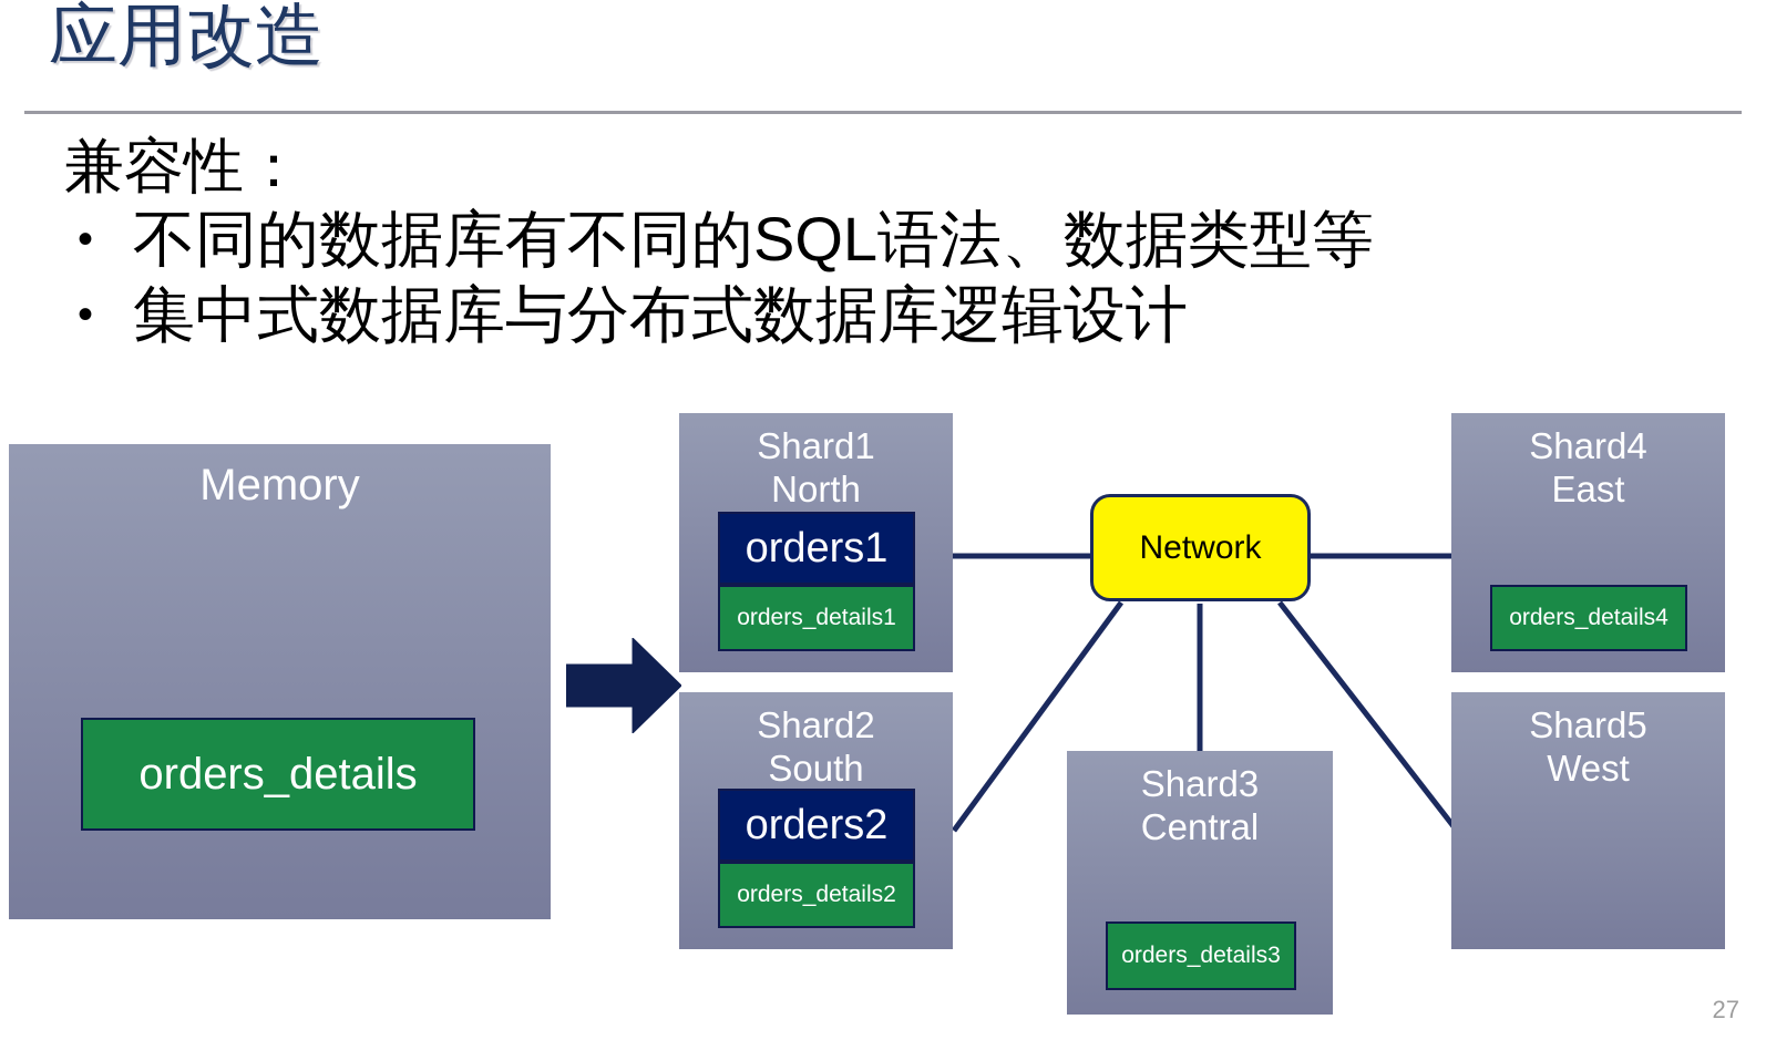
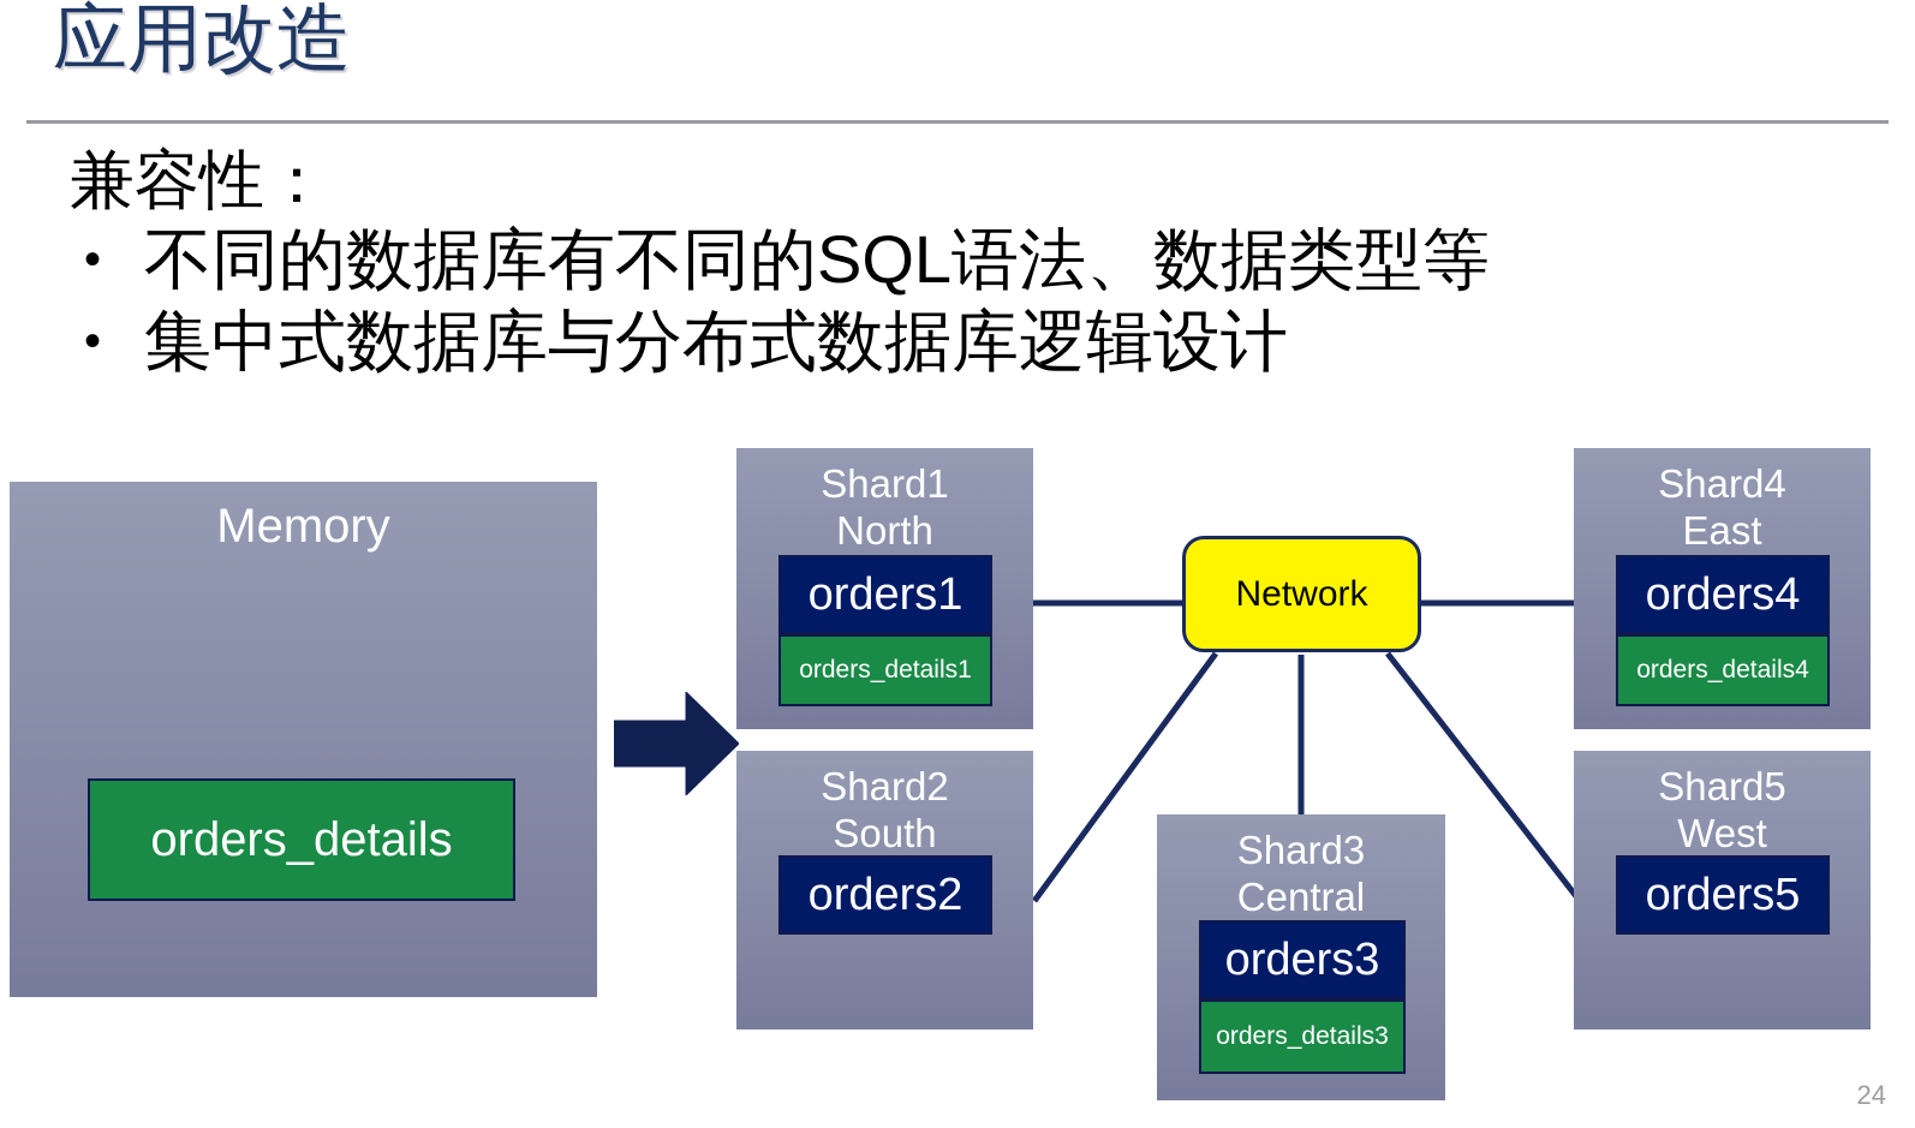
  应用改造
  兼容性：
  •
  不同的数据库有不同的SQL语法、数据类型等
  •
  集中式数据库与分布式数据库逻辑设计
  Memory
  orders_details
  Shard1
  North
  orders1
  orders_details1
  Shard2
  South
  orders2
- orders_details2
  Shard3
  Central
+ orders3
  orders_details3
  Shard4
  East
+ orders4
  orders_details4
  Shard5
  West
+ orders5
  Network
- 27
+ 24
